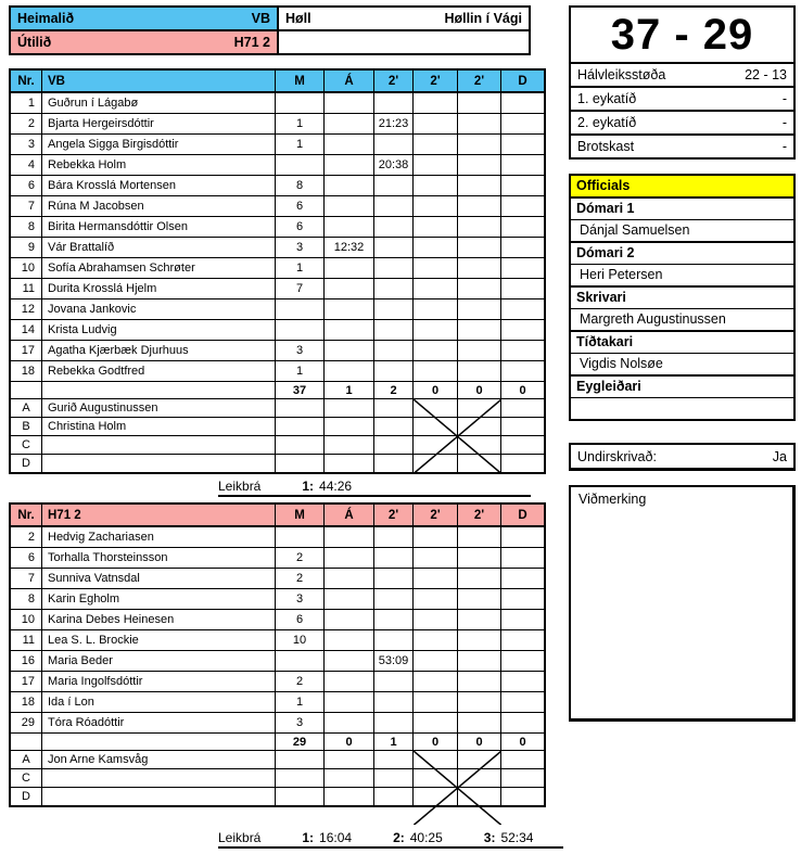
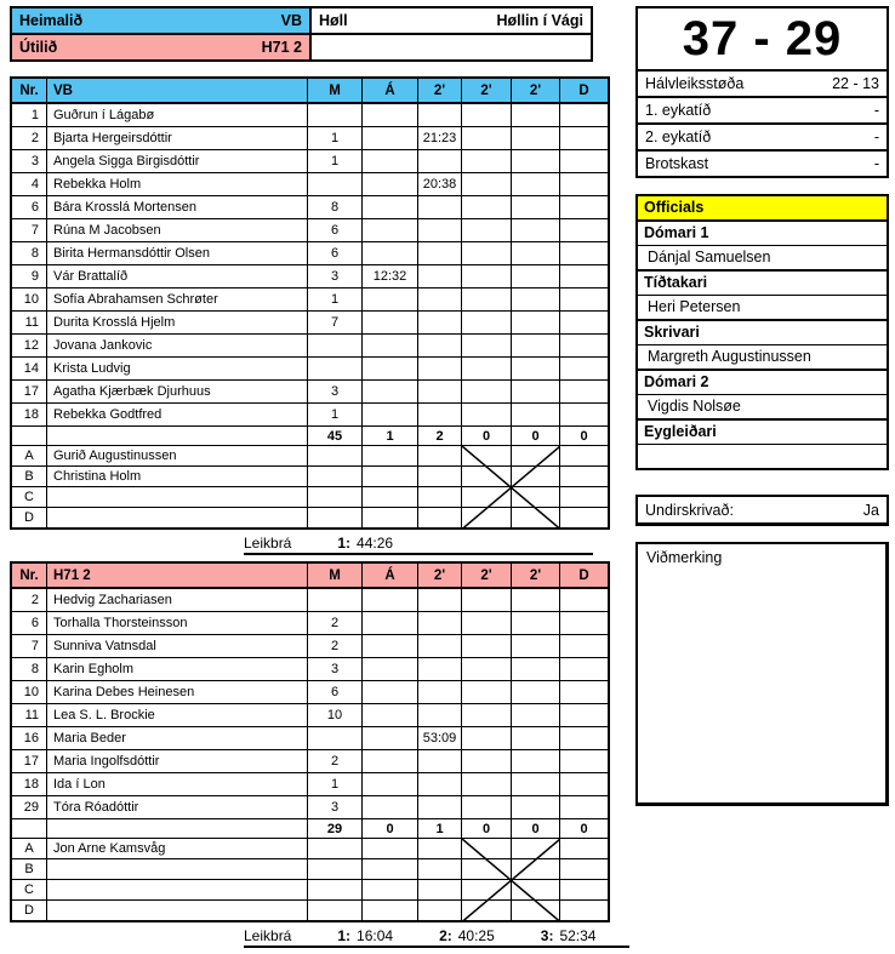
  Heimalið VB	Høll Høllin í Vági
  Útilið H71 2
  Nr.	VB	M	Á	2'	2'	2'	D
  1	Guðrun í Lágabø
  2	Bjarta Hergeirsdóttir	1		21:23
  3	Angela Sigga Birgisdóttir	1
  4	Rebekka Holm			20:38
  6	Bára Krosslá Mortensen	8
  7	Rúna M Jacobsen	6
  8	Birita Hermansdóttir Olsen	6
  9	Vár Brattalíð	3	12:32
  10	Sofía Abrahamsen Schrøter	1
  11	Durita Krosslá Hjelm	7
  12	Jovana Jankovic
  14	Krista Ludvig
  17	Agatha Kjærbæk Djurhuus	3
  18	Rebekka Godtfred	1
- 		37	1	2	0	0	0
+ 		45	1	2	0	0	0
  A	Gurið Augustinussen
  B	Christina Holm
  C
  D
  Leikbrá
  1:
  44:26
  Nr.	H71 2	M	Á	2'	2'	2'	D
  2	Hedvig Zachariasen
  6	Torhalla Thorsteinsson	2
  7	Sunniva Vatnsdal	2
  8	Karin Egholm	3
  10	Karina Debes Heinesen	6
  11	Lea S. L. Brockie	10
  16	Maria Beder			53:09
  17	Maria Ingolfsdóttir	2
  18	Ida í Lon	1
  29	Tóra Róadóttir	3
  		29	0	1	0	0	0
  A	Jon Arne Kamsvåg
+ B
  C
  D
  Leikbrá
  1:
  16:04
  2:
  40:25
  3:
  52:34
  37 - 29
  Hálvleiksstøða
  22 - 13
  1. eykatíð
  -
  2. eykatíð
  -
  Brotskast
  -
  Officials
  Dómari 1
  Dánjal Samuelsen
- Dómari 2
+ Tíðtakari
  Heri Petersen
  Skrivari
  Margreth Augustinussen
- Tíðtakari
+ Dómari 2
  Vigdis Nolsøe
  Eygleiðari
  Undirskrivað:
  Ja
  Viðmerking
